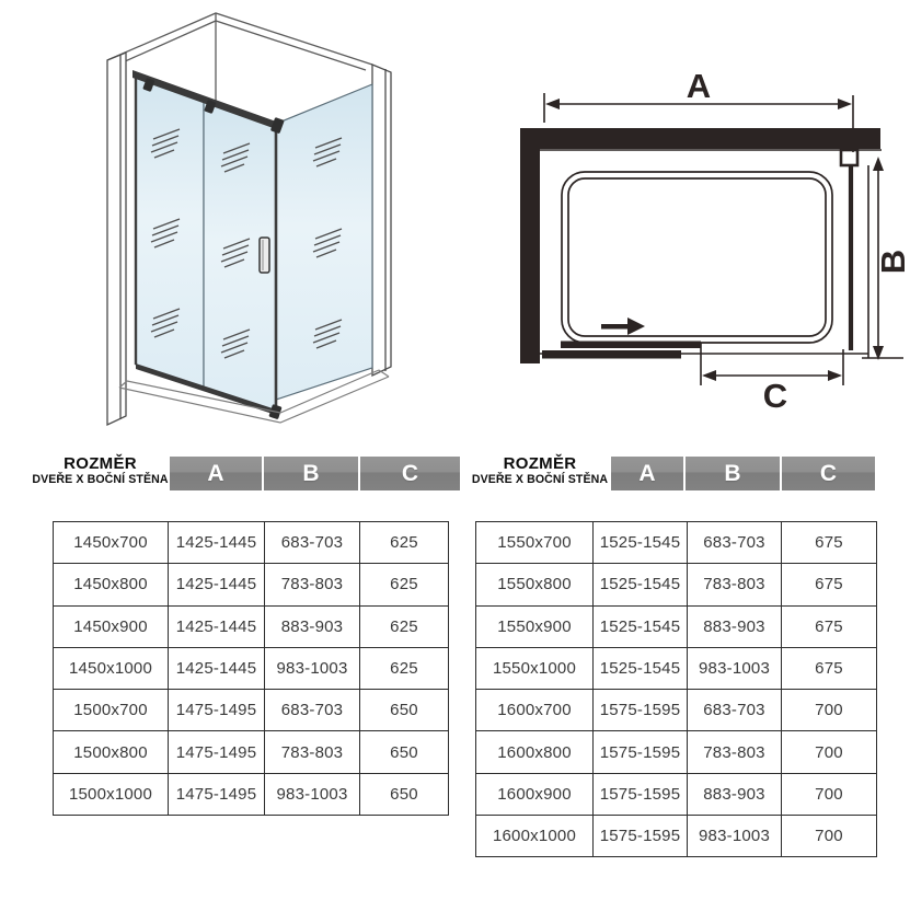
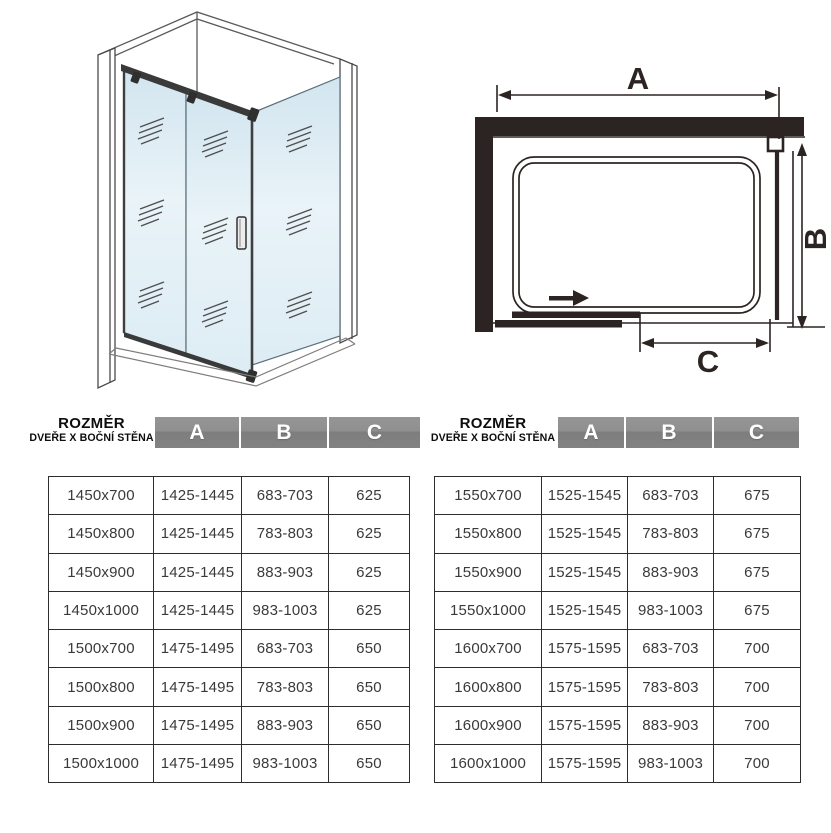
  A
  C
  ROZMĚR
  DVEŘE X BOČNÍ STĚNA
  A
  B
  C
  1450x700	1425-1445	683-703	625
  1450x800	1425-1445	783-803	625
  1450x900	1425-1445	883-903	625
  1450x1000	1425-1445	983-1003	625
  1500x700	1475-1495	683-703	650
  1500x800	1475-1495	783-803	650
+ 1500x900	1475-1495	883-903	650
  1500x1000	1475-1495	983-1003	650
  ROZMĚR
  DVEŘE X BOČNÍ STĚNA
  A
  B
  C
  1550x700	1525-1545	683-703	675
  1550x800	1525-1545	783-803	675
  1550x900	1525-1545	883-903	675
  1550x1000	1525-1545	983-1003	675
  1600x700	1575-1595	683-703	700
  1600x800	1575-1595	783-803	700
  1600x900	1575-1595	883-903	700
  1600x1000	1575-1595	983-1003	700
